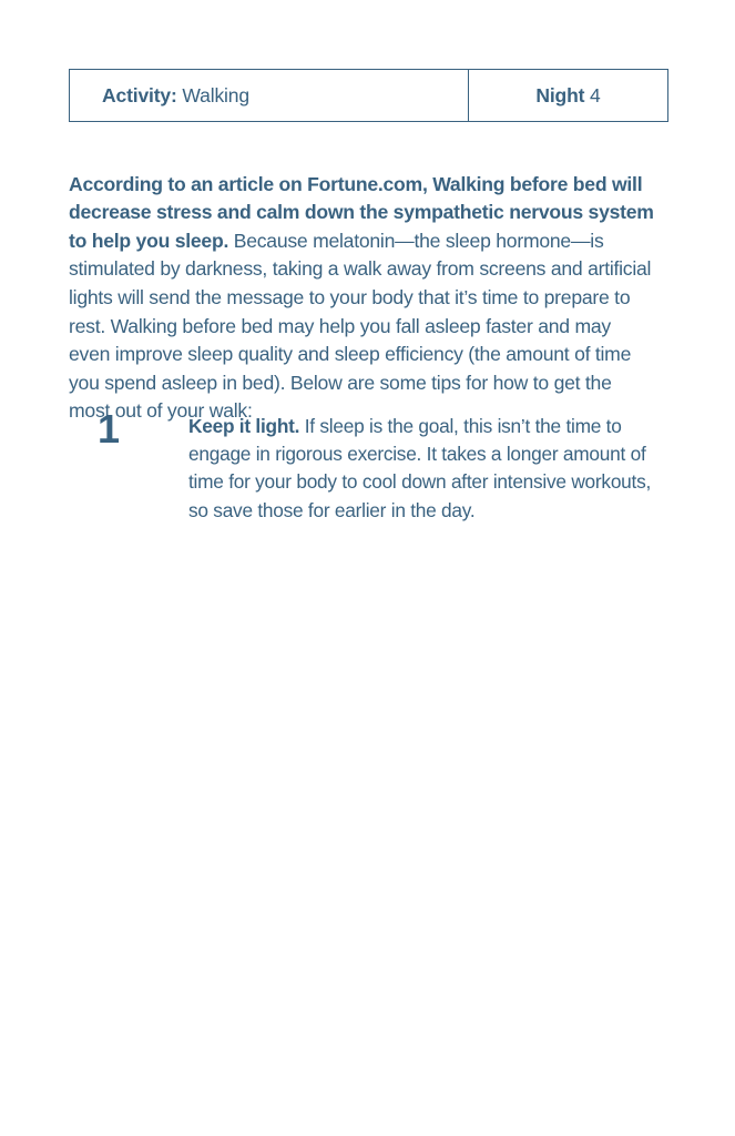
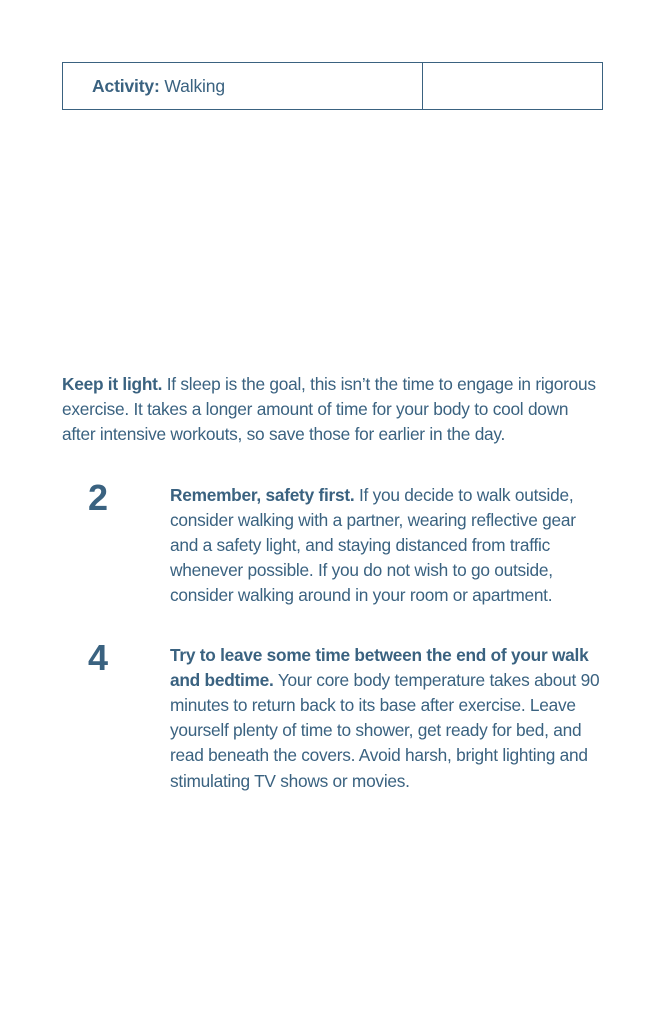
  Activity: Walking
- Night 4
- According to an article on Fortune.com, Walking before bed will decrease stress and calm down the sympathetic nervous system to help you sleep. Because melatonin—the sleep hormone—is stimulated by darkness, taking a walk away from screens and artificial lights will send the message to your body that it’s time to prepare to rest. Walking before bed may help you fall asleep faster and may even improve sleep quality and sleep efficiency (the amount of time you spend asleep in bed). Below are some tips for how to get the most out of your walk:
- 1
  Keep it light. If sleep is the goal, this isn’t the time to engage in rigorous exercise. It takes a longer amount of time for your body to cool down after intensive workouts, so save those for earlier in the day.
+ 2
+ Remember, safety first. If you decide to walk outside, consider walking with a partner, wearing reflective gear and a safety light, and staying distanced from traffic whenever possible. If you do not wish to go outside, consider walking around in your room or apartment.
+ 4
+ Try to leave some time between the end of your walk and bedtime. Your core body temperature takes about 90 minutes to return back to its base after exercise. Leave yourself plenty of time to shower, get ready for bed, and read beneath the covers. Avoid harsh, bright lighting and stimulating TV shows or movies.
